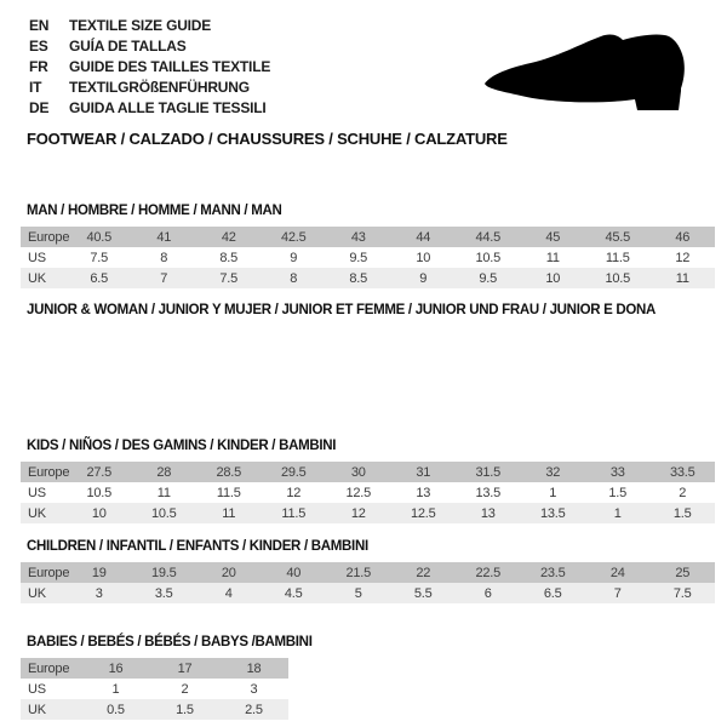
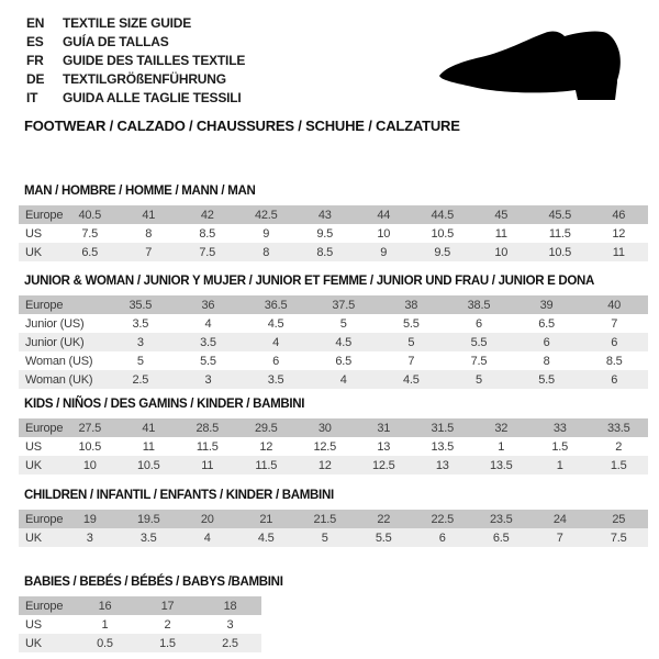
  EN
  TEXTILE SIZE GUIDE
  ES
  GUÍA DE TALLAS
  FR
  GUIDE DES TAILLES TEXTILE
- IT
+ DE
  TEXTILGRÖßENFÜHRUNG
- DE
+ IT
  GUIDA ALLE TAGLIE TESSILI
  FOOTWEAR / CALZADO / CHAUSSURES / SCHUHE / CALZATURE
  MAN / HOMBRE / HOMME / MANN / MAN
  Europe	40.5	41	42	42.5	43	44	44.5	45	45.5	46
  US	7.5	8	8.5	9	9.5	10	10.5	11	11.5	12
  UK	6.5	7	7.5	8	8.5	9	9.5	10	10.5	11
  JUNIOR & WOMAN / JUNIOR Y MUJER / JUNIOR ET FEMME / JUNIOR UND FRAU / JUNIOR E DONA
+ Europe	35.5	36	36.5	37.5	38	38.5	39	40
+ Junior (US)	3.5	4	4.5	5	5.5	6	6.5	7
+ Junior (UK)	3	3.5	4	4.5	5	5.5	6	6
+ Woman (US)	5	5.5	6	6.5	7	7.5	8	8.5
+ Woman (UK)	2.5	3	3.5	4	4.5	5	5.5	6
  KIDS / NIÑOS / DES GAMINS / KINDER / BAMBINI
- Europe	27.5	28	28.5	29.5	30	31	31.5	32	33	33.5
+ Europe	27.5	41	28.5	29.5	30	31	31.5	32	33	33.5
  US	10.5	11	11.5	12	12.5	13	13.5	1	1.5	2
  UK	10	10.5	11	11.5	12	12.5	13	13.5	1	1.5
  CHILDREN / INFANTIL / ENFANTS / KINDER / BAMBINI
- Europe	19	19.5	20	40	21.5	22	22.5	23.5	24	25
+ Europe	19	19.5	20	21	21.5	22	22.5	23.5	24	25
  UK	3	3.5	4	4.5	5	5.5	6	6.5	7	7.5
  BABIES / BEBÉS / BÉBÉS / BABYS /BAMBINI
  Europe	16	17	18
  US	1	2	3
  UK	0.5	1.5	2.5
